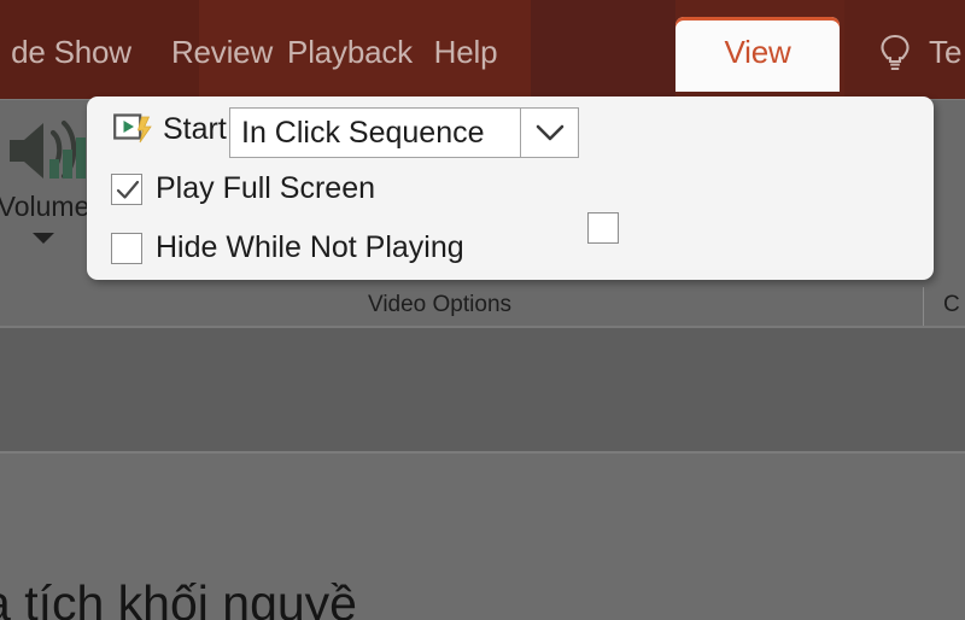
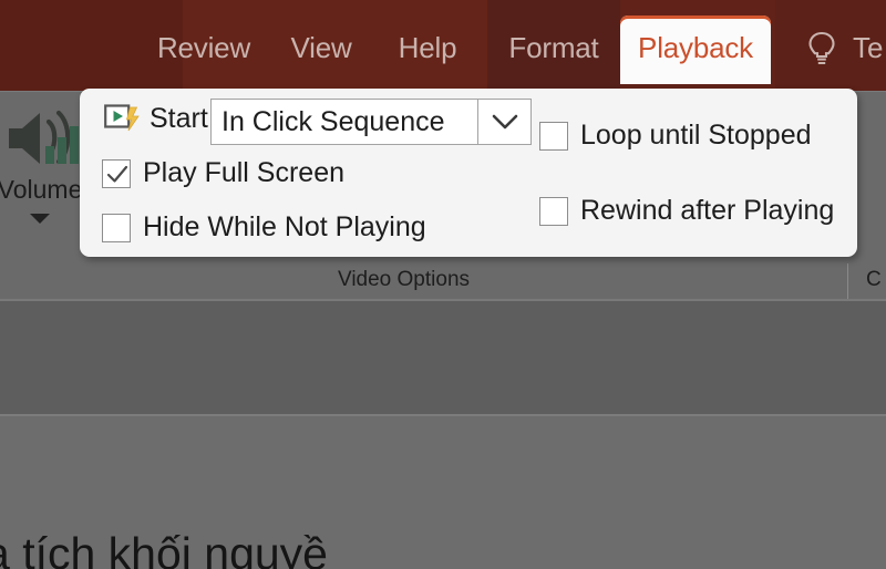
- de Show
  Review
- Playback
+ View
  Help
+ Format
- View
+ Playback
  Te
  Volume
  Video Options
  C
  Start
  In Click Sequence
  Play Full Screen
  Hide While Not Playing
+ Loop until Stopped
+ Rewind after Playing
  tích khối nguyề
